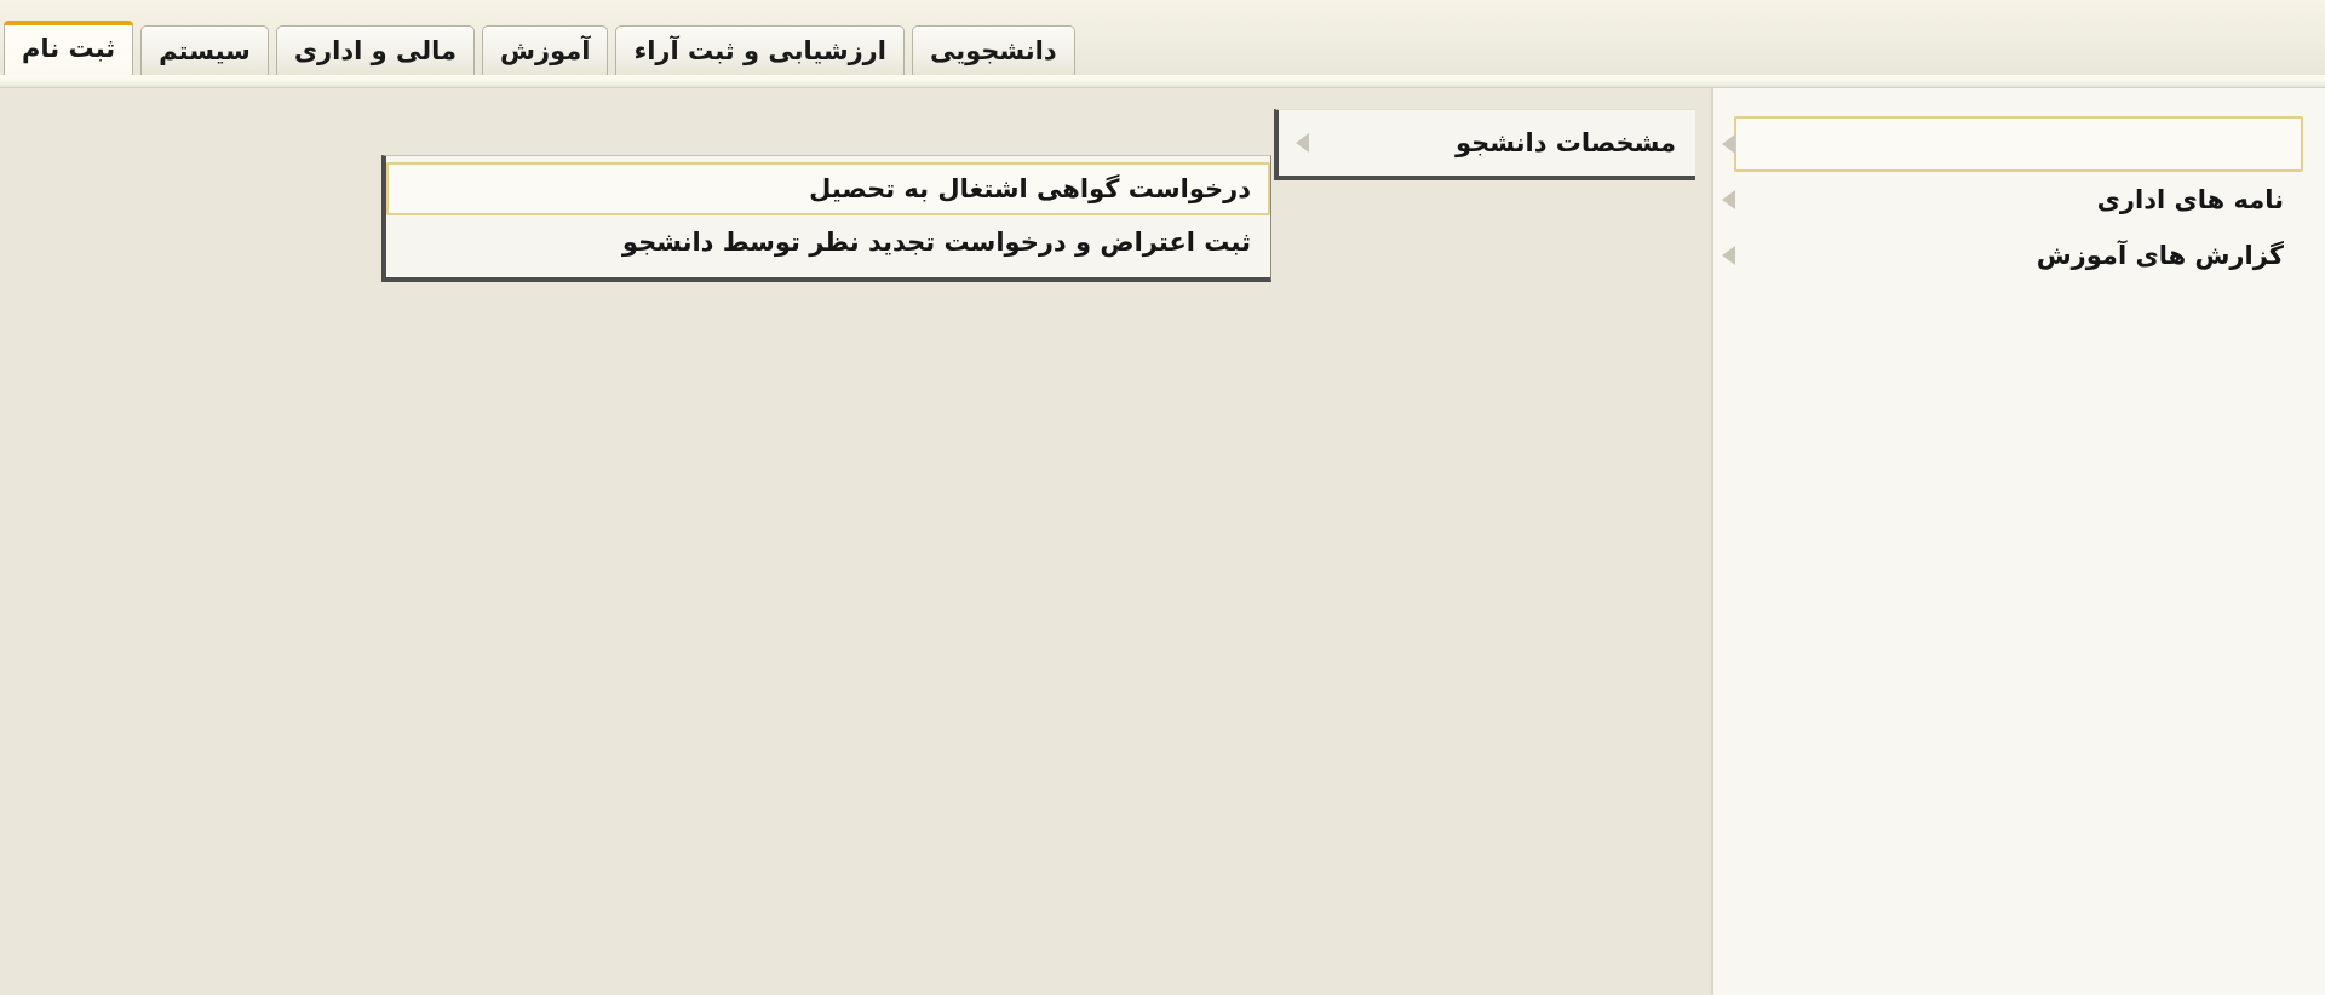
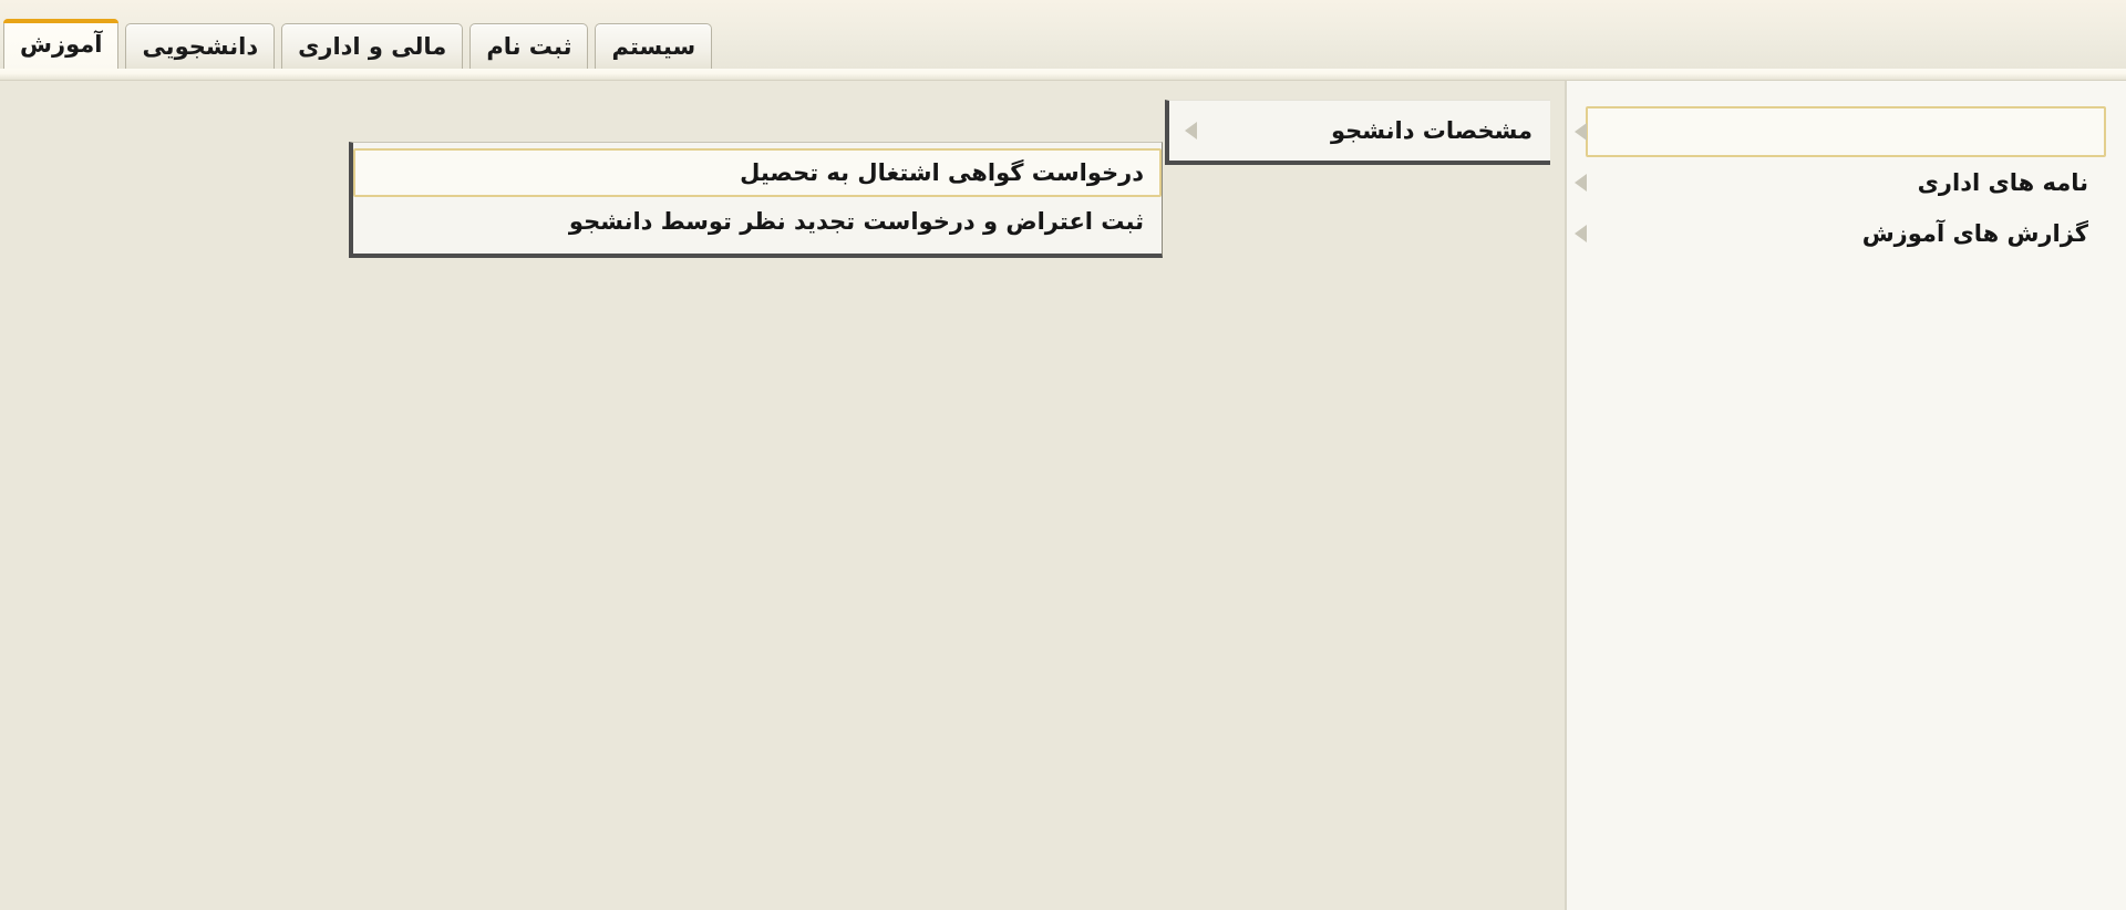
- دانشجویی
+ سیستم
- ارزشیابی و ثبت آراء
- آموزش
+ ثبت نام
  مالی و اداری
- سیستم
+ دانشجویی
- ثبت نام
+ آموزش
  نامه های اداری
  گزارش های آموزش
  مشخصات دانشجو
  درخواست گواهی اشتغال به تحصیل
  ثبت اعتراض و درخواست تجدید نظر توسط دانشجو
